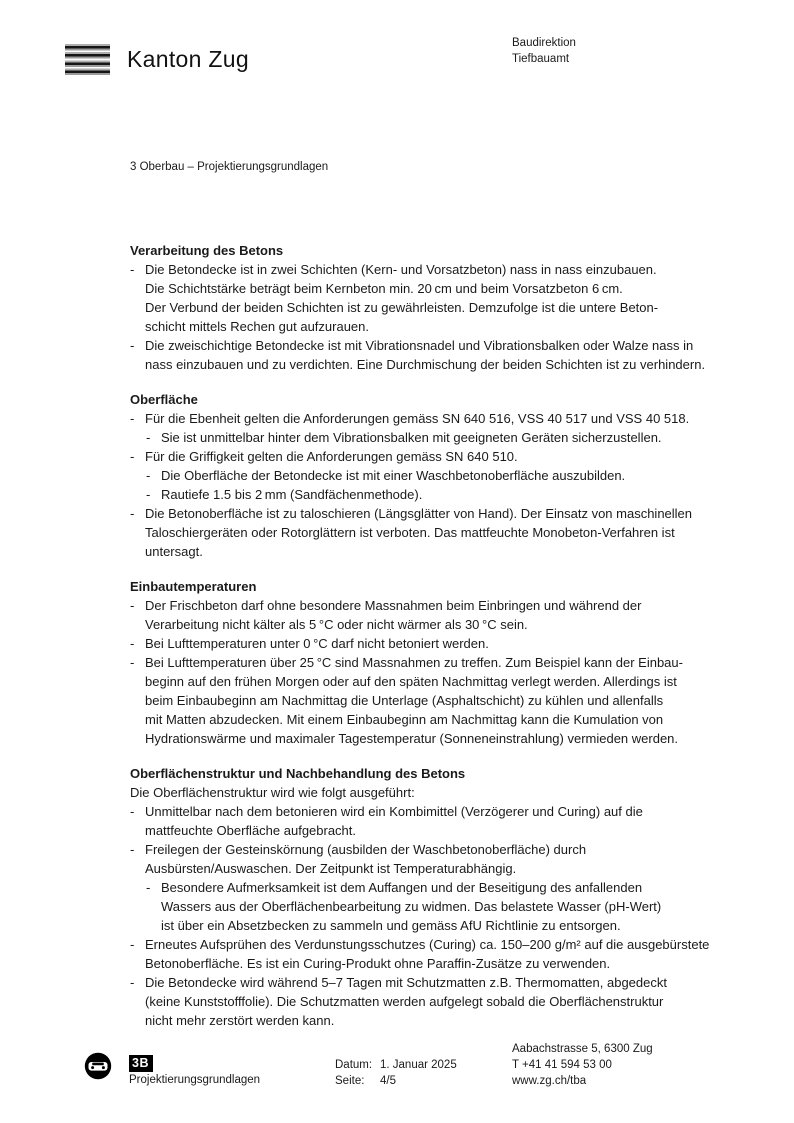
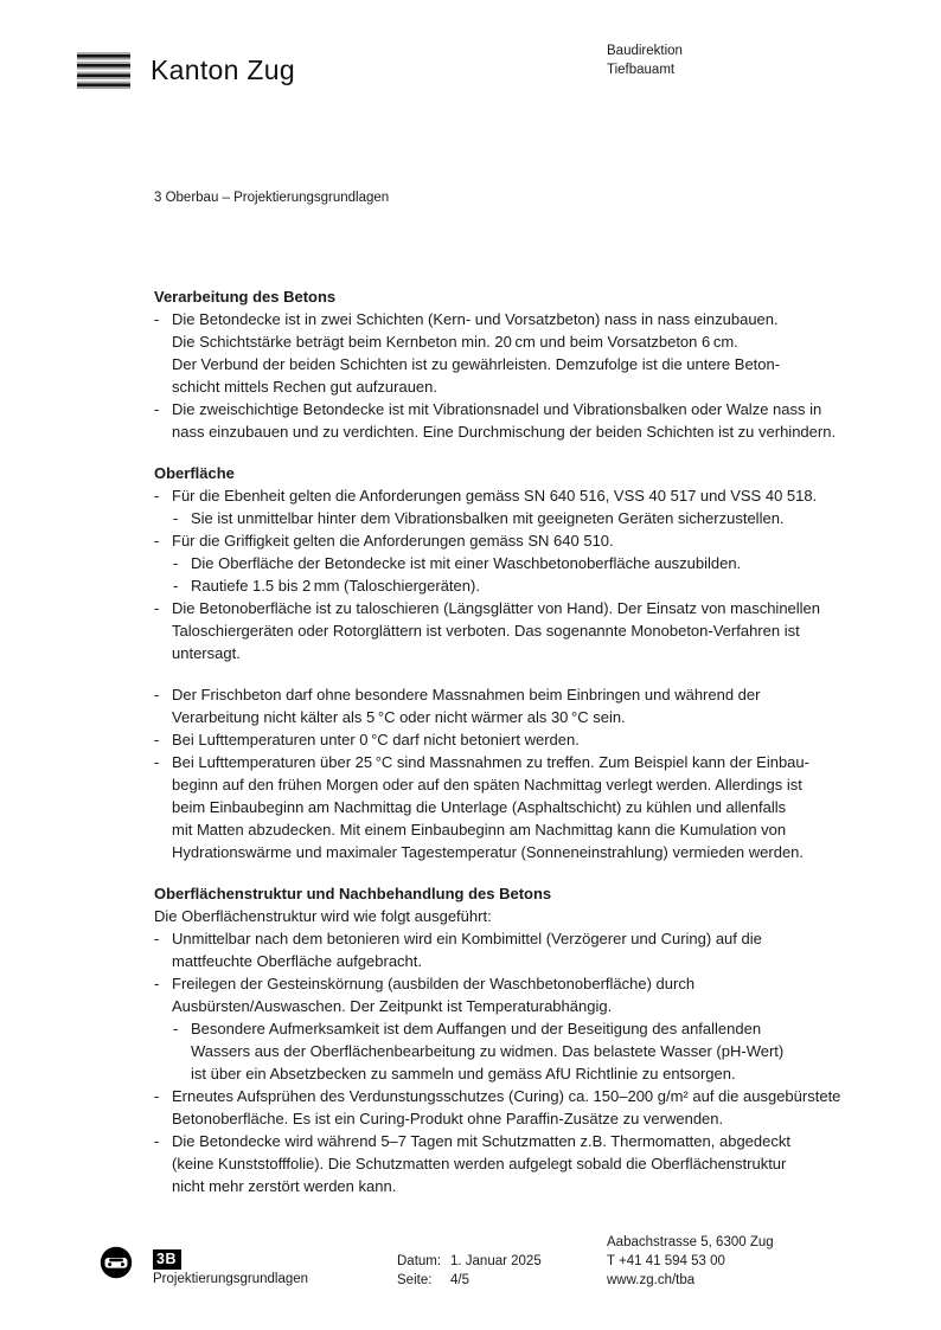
  Kanton Zug
  Baudirektion
  Tiefbauamt
  3 Oberbau – Projektierungsgrundlagen
  Verarbeitung des Betons
  -
  Die Betondecke ist in zwei Schichten (Kern- und Vorsatzbeton) nass in nass einzubauen.
  Die Schichtstärke beträgt beim Kernbeton min. 20 cm und beim Vorsatzbeton 6 cm.
  Der Verbund der beiden Schichten ist zu gewährleisten. Demzufolge ist die untere Beton-
  schicht mittels Rechen gut aufzurauen.
  -
  Die zweischichtige Betondecke ist mit Vibrationsnadel und Vibrationsbalken oder Walze nass in
  nass einzubauen und zu verdichten. Eine Durchmischung der beiden Schichten ist zu verhindern.
  Oberfläche
  -
  Für die Ebenheit gelten die Anforderungen gemäss SN 640 516, VSS 40 517 und VSS 40 518.
  -
  Sie ist unmittelbar hinter dem Vibrationsbalken mit geeigneten Geräten sicherzustellen.
  -
  Für die Griffigkeit gelten die Anforderungen gemäss SN 640 510.
  -
  Die Oberfläche der Betondecke ist mit einer Waschbetonoberfläche auszubilden.
  -
- Rautiefe 1.5 bis 2 mm (Sandfächenmethode).
+ Rautiefe 1.5 bis 2 mm (Taloschiergeräten).
  -
  Die Betonoberfläche ist zu taloschieren (Längsglätter von Hand). Der Einsatz von maschinellen
- Taloschiergeräten oder Rotorglättern ist verboten. Das mattfeuchte Monobeton-Verfahren ist
+ Taloschiergeräten oder Rotorglättern ist verboten. Das sogenannte Monobeton-Verfahren ist
  untersagt.
- Einbautemperaturen
  -
  Der Frischbeton darf ohne besondere Massnahmen beim Einbringen und während der
  Verarbeitung nicht kälter als 5 °C oder nicht wärmer als 30 °C sein.
  -
  Bei Lufttemperaturen unter 0 °C darf nicht betoniert werden.
  -
  Bei Lufttemperaturen über 25 °C sind Massnahmen zu treffen. Zum Beispiel kann der Einbau-
  beginn auf den frühen Morgen oder auf den späten Nachmittag verlegt werden. Allerdings ist
  beim Einbaubeginn am Nachmittag die Unterlage (Asphaltschicht) zu kühlen und allenfalls
  mit Matten abzudecken. Mit einem Einbaubeginn am Nachmittag kann die Kumulation von
  Hydrationswärme und maximaler Tagestemperatur (Sonneneinstrahlung) vermieden werden.
  Oberflächenstruktur und Nachbehandlung des Betons
  Die Oberflächenstruktur wird wie folgt ausgeführt:
  -
  Unmittelbar nach dem betonieren wird ein Kombimittel (Verzögerer und Curing) auf die
  mattfeuchte Oberfläche aufgebracht.
  -
  Freilegen der Gesteinskörnung (ausbilden der Waschbetonoberfläche) durch
  Ausbürsten/Auswaschen. Der Zeitpunkt ist Temperaturabhängig.
  -
  Besondere Aufmerksamkeit ist dem Auffangen und der Beseitigung des anfallenden
  Wassers aus der Oberflächenbearbeitung zu widmen. Das belastete Wasser (pH-Wert)
  ist über ein Absetzbecken zu sammeln und gemäss AfU Richtlinie zu entsorgen.
  -
  Erneutes Aufsprühen des Verdunstungsschutzes (Curing) ca. 150–200 g/m² auf die ausgebürstete
  Betonoberfläche. Es ist ein Curing-Produkt ohne Paraffin-Zusätze zu verwenden.
  -
  Die Betondecke wird während 5–7 Tagen mit Schutzmatten z.B. Thermomatten, abgedeckt
  (keine Kunststofffolie). Die Schutzmatten werden aufgelegt sobald die Oberflächenstruktur
  nicht mehr zerstört werden kann.
  3B
  Projektierungsgrundlagen
  Datum:
  1. Januar 2025
  Seite:
  4/5
  Aabachstrasse 5, 6300 Zug
  T +41 41 594 53 00
  www.zg.ch/tba
